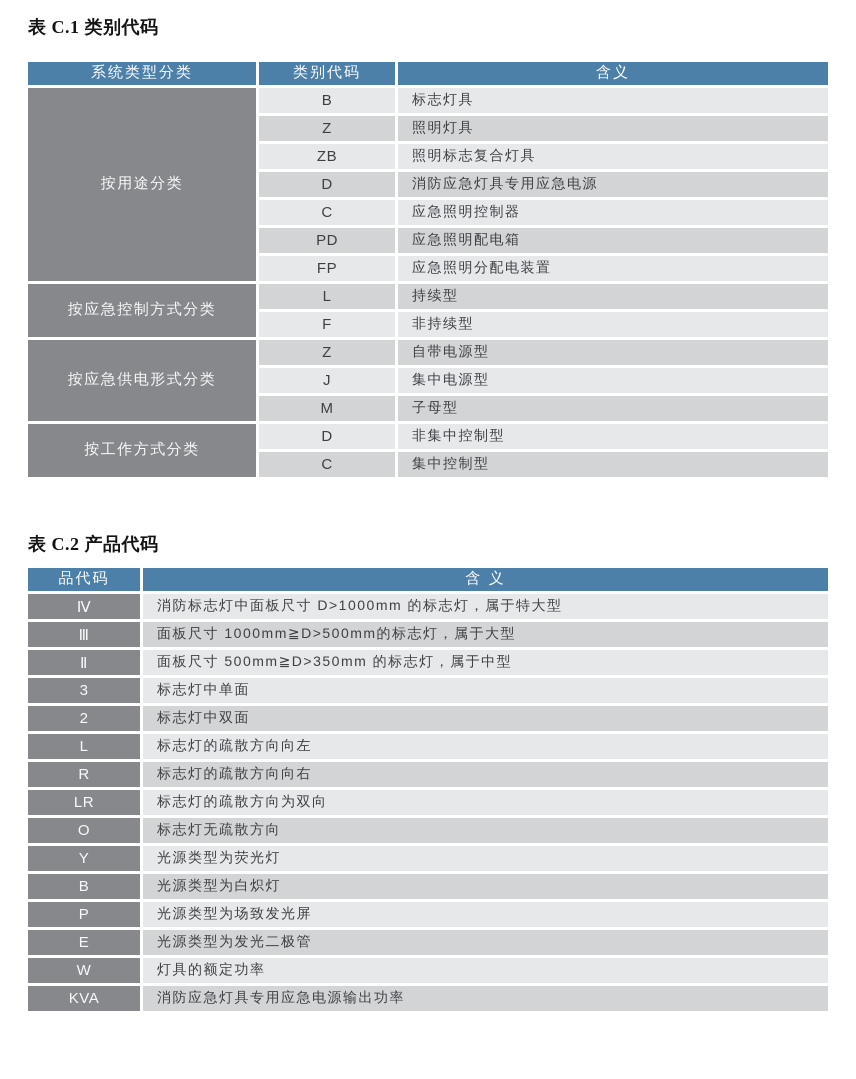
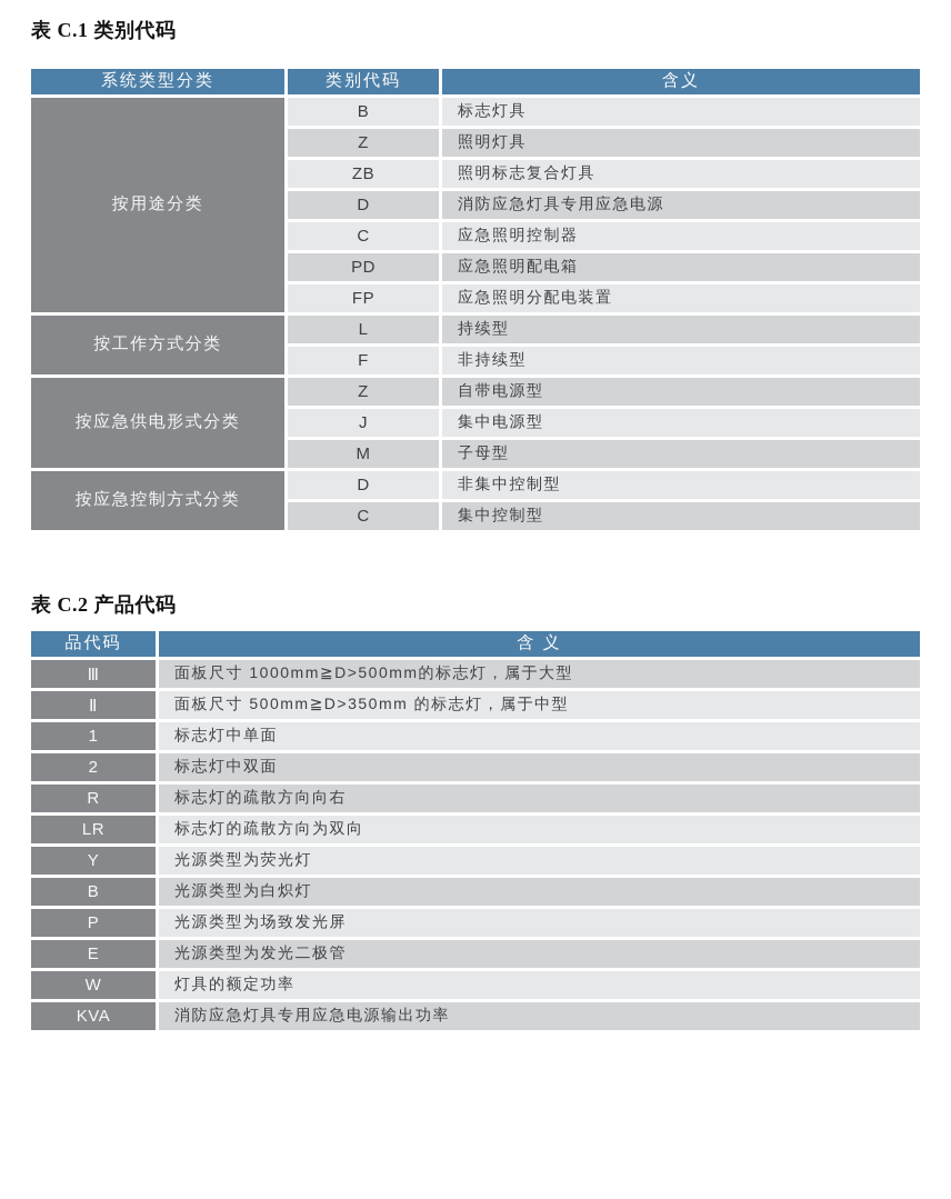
  表 C.1 类别代码
  系统类型分类	类别代码	含义
  按用途分类	B	标志灯具
  Z	照明灯具
  ZB	照明标志复合灯具
  D	消防应急灯具专用应急电源
  C	应急照明控制器
  PD	应急照明配电箱
  FP	应急照明分配电装置
- 按应急控制方式分类	L	持续型
+ 按工作方式分类	L	持续型
  F	非持续型
  按应急供电形式分类	Z	自带电源型
  J	集中电源型
  M	子母型
- 按工作方式分类	D	非集中控制型
+ 按应急控制方式分类	D	非集中控制型
  C	集中控制型
  表 C.2 产品代码
  品代码	含 义
- Ⅳ	消防标志灯中面板尺寸 D>1000mm 的标志灯，属于特大型
  Ⅲ	面板尺寸 1000mm≧D>500mm的标志灯，属于大型
  Ⅱ	面板尺寸 500mm≧D>350mm 的标志灯，属于中型
- 3	标志灯中单面
+ 1	标志灯中单面
  2	标志灯中双面
- L	标志灯的疏散方向向左
  R	标志灯的疏散方向向右
  LR	标志灯的疏散方向为双向
- O	标志灯无疏散方向
  Y	光源类型为荧光灯
  B	光源类型为白炽灯
  P	光源类型为场致发光屏
  E	光源类型为发光二极管
  W	灯具的额定功率
  KVA	消防应急灯具专用应急电源输出功率
